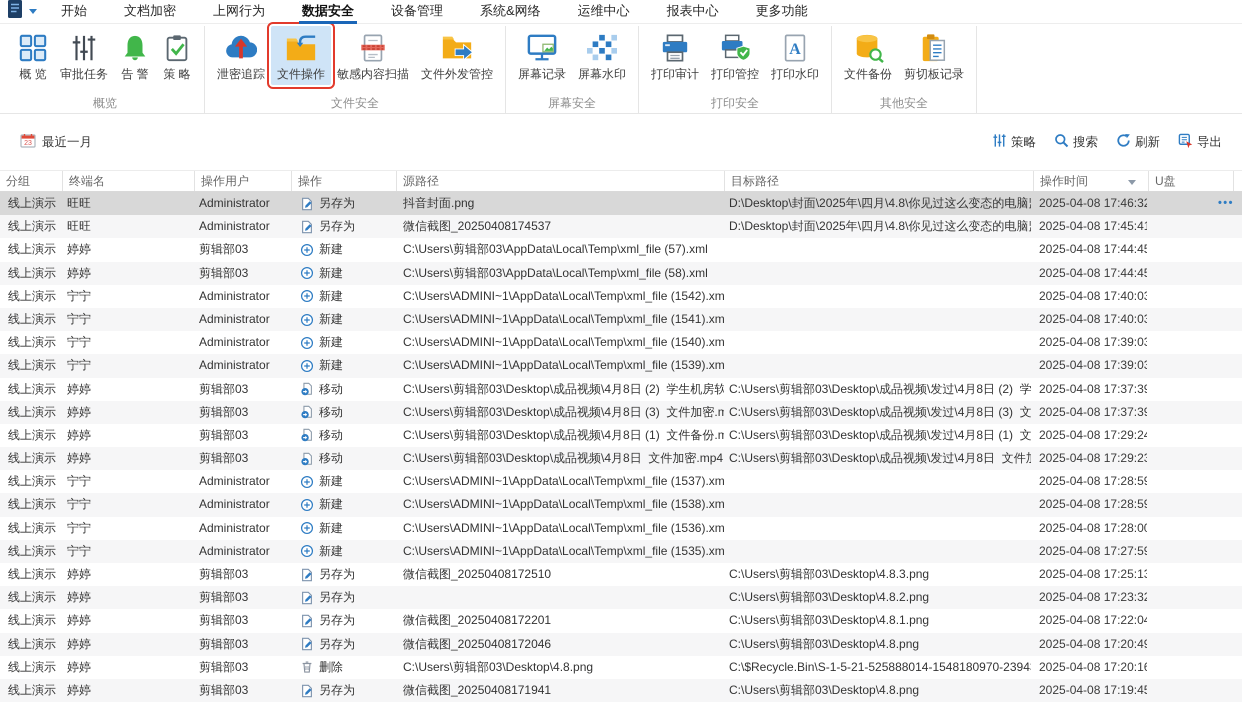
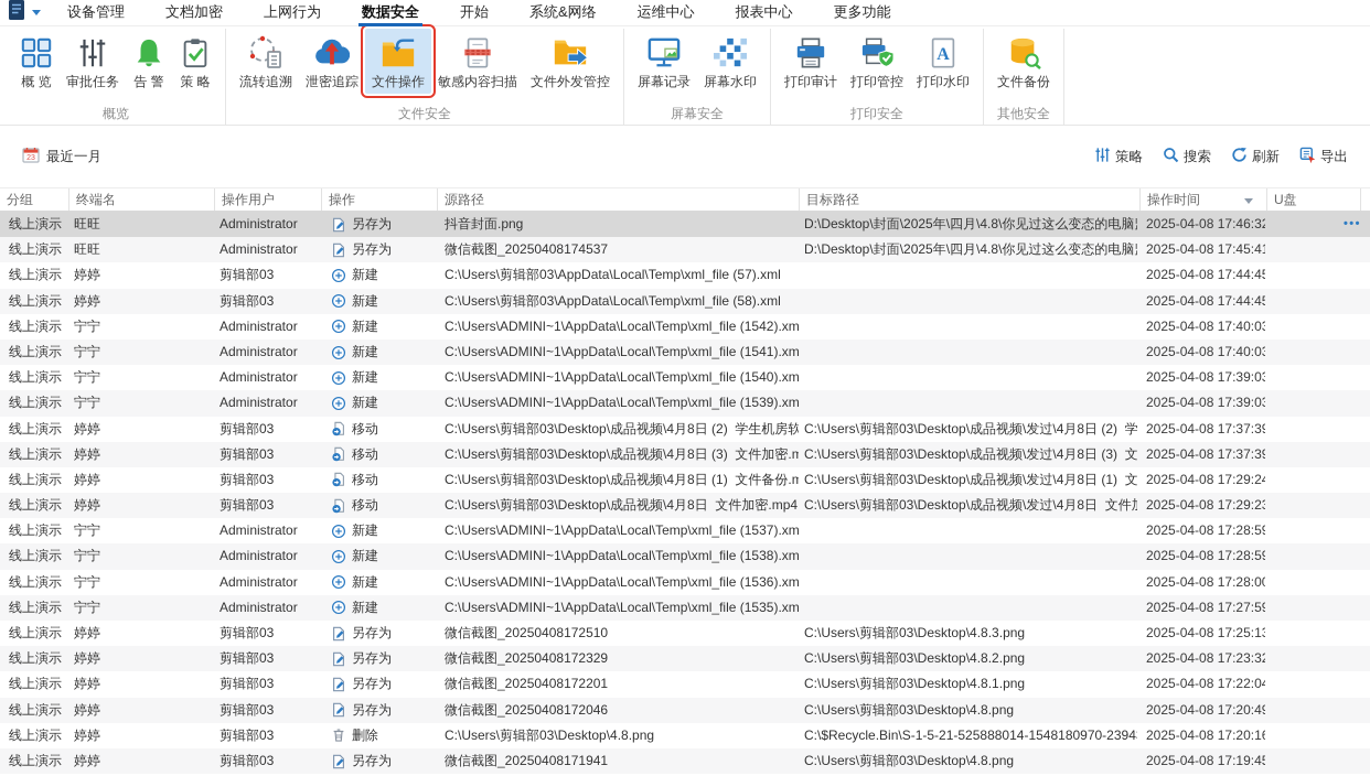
- 开始
+ 设备管理
  文档加密
  上网行为
  数据安全
- 设备管理
+ 开始
  系统&网络
  运维中心
  报表中心
  更多功能
  概 览
  审批任务
  告 警
  策 略
  概览
+ 流转追溯
  泄密追踪
  文件操作
  敏感内容扫描
  文件外发管控
  文件安全
  屏幕记录
  屏幕水印
  屏幕安全
  打印审计
  打印管控
  A
  打印水印
  打印安全
  文件备份
- 剪切板记录
  其他安全
  最近一月
  策略
  搜索
  刷新
  导出
  分组
  终端名
  操作用户
  操作
  源路径
  目标路径
  操作时间
  U盘
  线上演示
  旺旺
  Administrator
  另存为
  抖音封面.png
  D:\Desktop\封面\2025年\四月\4.8\你见过这么变态的电脑
  2025-04-08 17:46:3
  •••
  线上演示
  旺旺
  Administrator
  另存为
  微信截图_20250408174537
  D:\Desktop\封面\2025年\四月\4.8\你见过这么变态的电脑
  2025-04-08 17:45:4
  线上演示
  婷婷
  剪辑部03
  新建
  C:\Users\剪辑部03\AppData\Local\Temp\xml_file (57).xml
  2025-04-08 17:44:4
  线上演示
  婷婷
  剪辑部03
  新建
  C:\Users\剪辑部03\AppData\Local\Temp\xml_file (58).xml
  2025-04-08 17:44:4
  线上演示
  宁宁
  Administrator
  新建
  C:\Users\ADMINI~1\AppData\Local\Temp\xml_file (1542).xm
  2025-04-08 17:40:0
  线上演示
  宁宁
  Administrator
  新建
  C:\Users\ADMINI~1\AppData\Local\Temp\xml_file (1541).xm
  2025-04-08 17:40:0
  线上演示
  宁宁
  Administrator
  新建
  C:\Users\ADMINI~1\AppData\Local\Temp\xml_file (1540).xm
  2025-04-08 17:39:0
  线上演示
  宁宁
  Administrator
  新建
  C:\Users\ADMINI~1\AppData\Local\Temp\xml_file (1539).xm
  2025-04-08 17:39:0
  线上演示
  婷婷
  剪辑部03
  移动
  C:\Users\剪辑部03\Desktop\成品视频\4月8日 (2) 学生机房软
  C:\Users\剪辑部03\Desktop\成品视频\发过\4月8日 (2) 学
  2025-04-08 17:37:3
  线上演示
  婷婷
  剪辑部03
  移动
  C:\Users\剪辑部03\Desktop\成品视频\4月8日 (3) 文件加密.m
  C:\Users\剪辑部03\Desktop\成品视频\发过\4月8日 (3) 文
  2025-04-08 17:37:3
  线上演示
  婷婷
  剪辑部03
  移动
  C:\Users\剪辑部03\Desktop\成品视频\4月8日 (1) 文件备份.m
  C:\Users\剪辑部03\Desktop\成品视频\发过\4月8日 (1) 文
  2025-04-08 17:29:2
  线上演示
  婷婷
  剪辑部03
  移动
  C:\Users\剪辑部03\Desktop\成品视频\4月8日 文件加密.mp4
  C:\Users\剪辑部03\Desktop\成品视频\发过\4月8日 文件
  2025-04-08 17:29:2
  线上演示
  宁宁
  Administrator
  新建
  C:\Users\ADMINI~1\AppData\Local\Temp\xml_file (1537).xm
  2025-04-08 17:28:5
  线上演示
  宁宁
  Administrator
  新建
  C:\Users\ADMINI~1\AppData\Local\Temp\xml_file (1538).xm
  2025-04-08 17:28:5
  线上演示
  宁宁
  Administrator
  新建
  C:\Users\ADMINI~1\AppData\Local\Temp\xml_file (1536).xm
  2025-04-08 17:28:0
  线上演示
  宁宁
  Administrator
  新建
  C:\Users\ADMINI~1\AppData\Local\Temp\xml_file (1535).xm
  2025-04-08 17:27:5
  线上演示
  婷婷
  剪辑部03
  另存为
  微信截图_20250408172510
  C:\Users\剪辑部03\Desktop\4.8.3.png
  2025-04-08 17:25:1
  线上演示
  婷婷
  剪辑部03
  另存为
+ 微信截图_20250408172329
  C:\Users\剪辑部03\Desktop\4.8.2.png
  2025-04-08 17:23:3
  线上演示
  婷婷
  剪辑部03
  另存为
  微信截图_20250408172201
  C:\Users\剪辑部03\Desktop\4.8.1.png
  2025-04-08 17:22:0
  线上演示
  婷婷
  剪辑部03
  另存为
  微信截图_20250408172046
  C:\Users\剪辑部03\Desktop\4.8.png
  2025-04-08 17:20:4
  线上演示
  婷婷
  剪辑部03
  删除
  C:\Users\剪辑部03\Desktop\4.8.png
  C:\$Recycle.Bin\S-1-5-21-525888014-1548180970-2394
  2025-04-08 17:20:1
  线上演示
  婷婷
  剪辑部03
  另存为
  微信截图_20250408171941
  C:\Users\剪辑部03\Desktop\4.8.png
  2025-04-08 17:19:4
